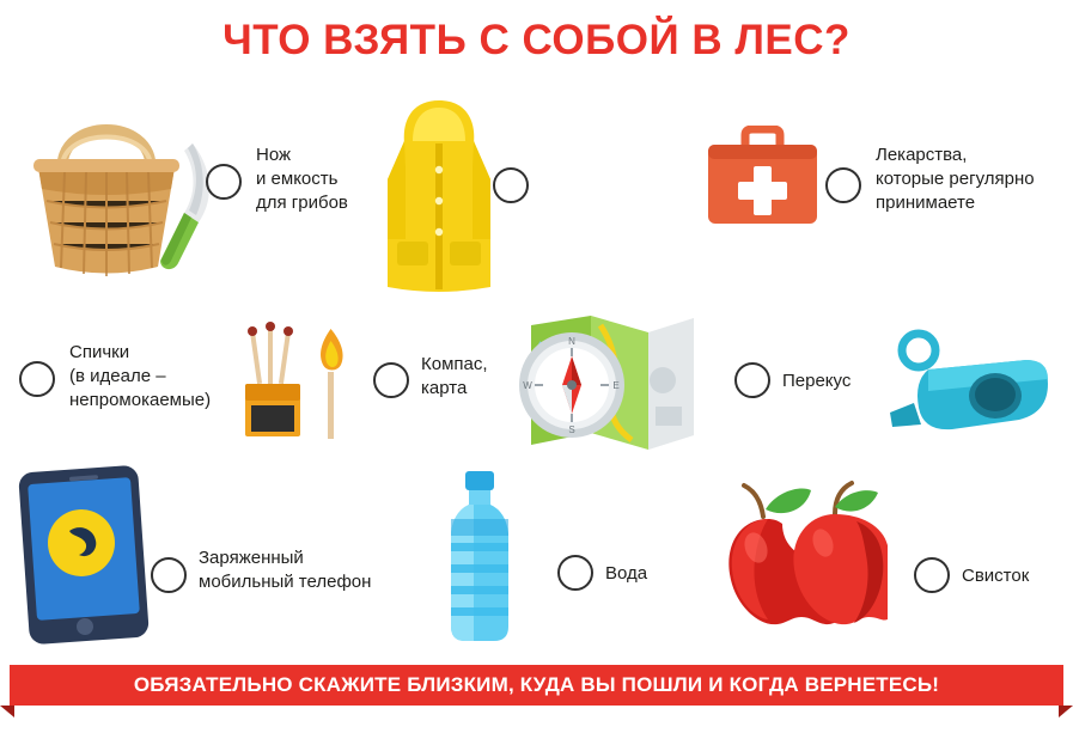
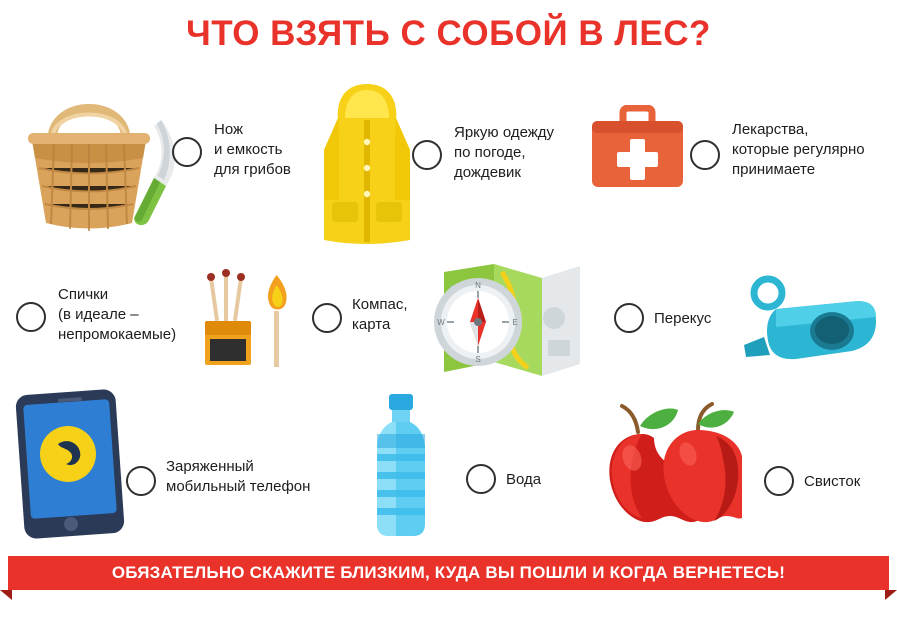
  ЧТО ВЗЯТЬ С СОБОЙ В ЛЕС?
  Нож
  и емкость
  для грибов
+ Яркую одежду
+ по погоде,
+ дождевик
  Лекарства,
  которые регулярно
  принимаете
  Спички
  (в идеале –
  непромокаемые)
  Компас,
  карта
  N
  S
  E
  W
  Перекус
  Заряженный
  мобильный телефон
  Вода
  Свисток
  ОБЯЗАТЕЛЬНО СКАЖИТЕ БЛИЗКИМ, КУДА ВЫ ПОШЛИ И КОГДА ВЕРНЕТЕСЬ!
